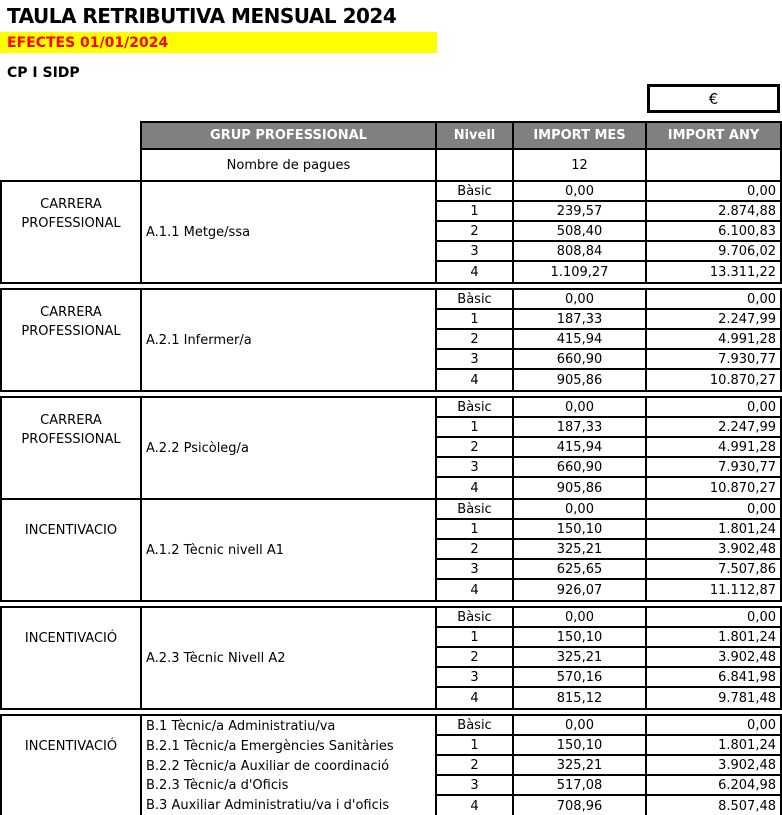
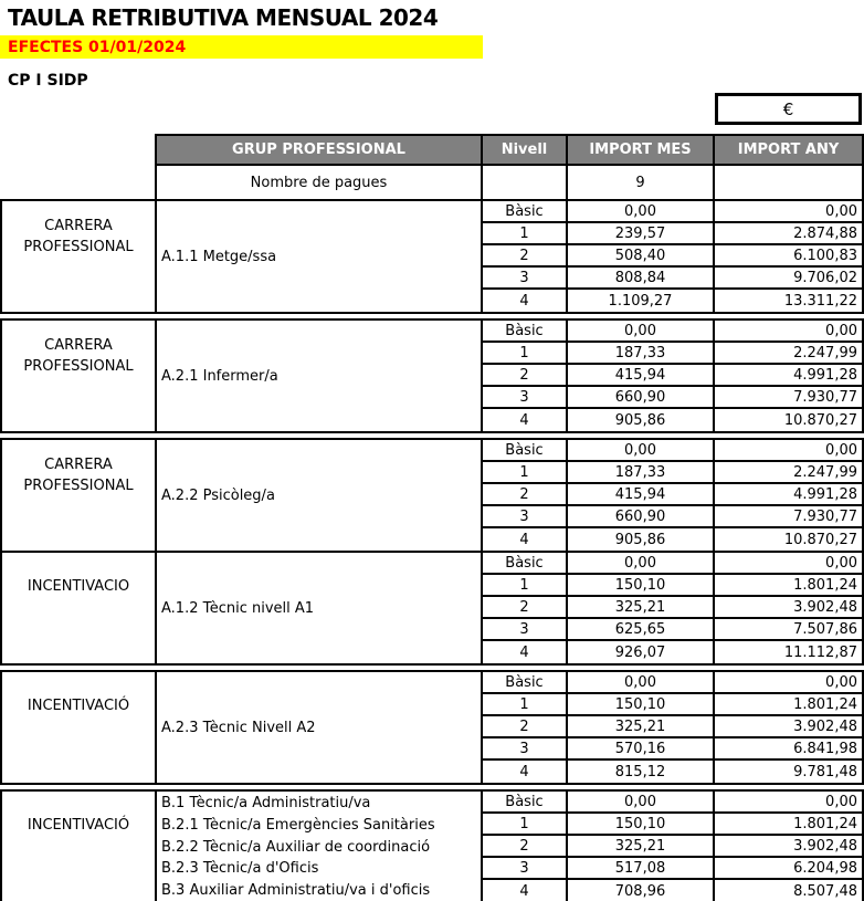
  TAULA RETRIBUTIVA MENSUAL 2024
  EFECTES 01/01/2024
  CP I SIDP
  €
  GRUP PROFESSIONAL
  Nivell
  IMPORT MES
  IMPORT ANY
  Nombre de pagues
- 12
+ 9
  CARRERA PROFESSIONAL
  A.1.1 Metge/ssa
  Bàsic
  0,00
  0,00
  1
  239,57
  2.874,88
  2
  508,40
  6.100,83
  3
  808,84
  9.706,02
  4
  1.109,27
  13.311,22
  CARRERA PROFESSIONAL
  A.2.1 Infermer/a
  Bàsic
  0,00
  0,00
  1
  187,33
  2.247,99
  2
  415,94
  4.991,28
  3
  660,90
  7.930,77
  4
  905,86
  10.870,27
  CARRERA PROFESSIONAL
  A.2.2 Psicòleg/a
  Bàsic
  0,00
  0,00
  1
  187,33
  2.247,99
  2
  415,94
  4.991,28
  3
  660,90
  7.930,77
  4
  905,86
  10.870,27
  INCENTIVACIO
  A.1.2 Tècnic nivell A1
  Bàsic
  0,00
  0,00
  1
  150,10
  1.801,24
  2
  325,21
  3.902,48
  3
  625,65
  7.507,86
  4
  926,07
  11.112,87
  INCENTIVACIÓ
  A.2.3 Tècnic Nivell A2
  Bàsic
  0,00
  0,00
  1
  150,10
  1.801,24
  2
  325,21
  3.902,48
  3
  570,16
  6.841,98
  4
  815,12
  9.781,48
  INCENTIVACIÓ
  B.1 Tècnic/a Administratiu/va
  B.2.1 Tècnic/a Emergències Sanitàries
  B.2.2 Tècnic/a Auxiliar de coordinació
  B.2.3 Tècnic/a d'Oficis
  B.3 Auxiliar Administratiu/va i d'oficis
  Bàsic
  0,00
  0,00
  1
  150,10
  1.801,24
  2
  325,21
  3.902,48
  3
  517,08
  6.204,98
  4
  708,96
  8.507,48
